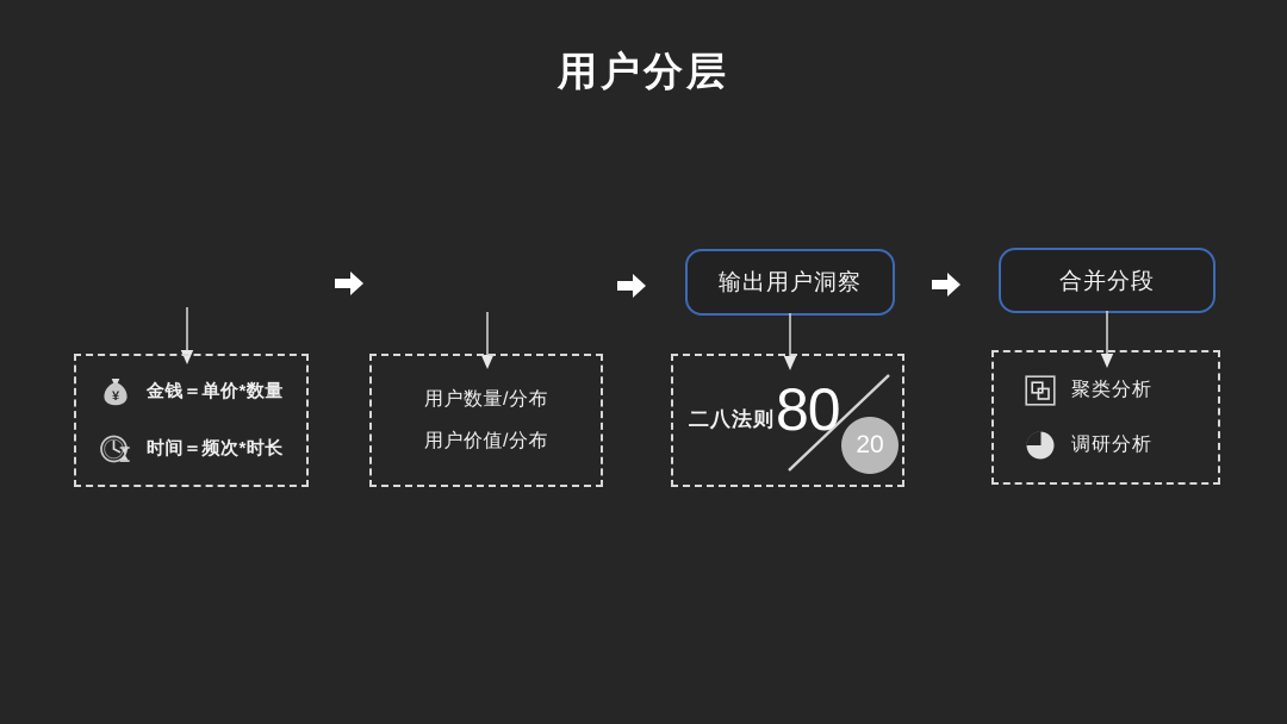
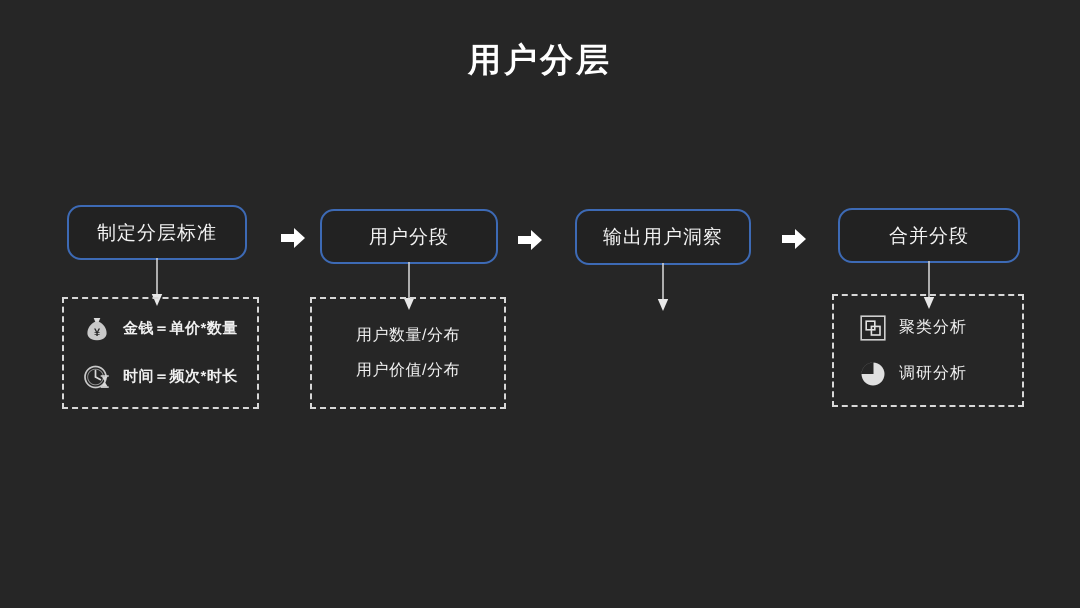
  用户分层
+ 制定分层标准
  ¥
  金钱＝单价*数量
  时间＝频次*时长
+ 用户分段
  用户数量/分布
  用户价值/分布
  输出用户洞察
- 二八法则
- 80
- 20
  合并分段
  聚类分析
  调研分析
